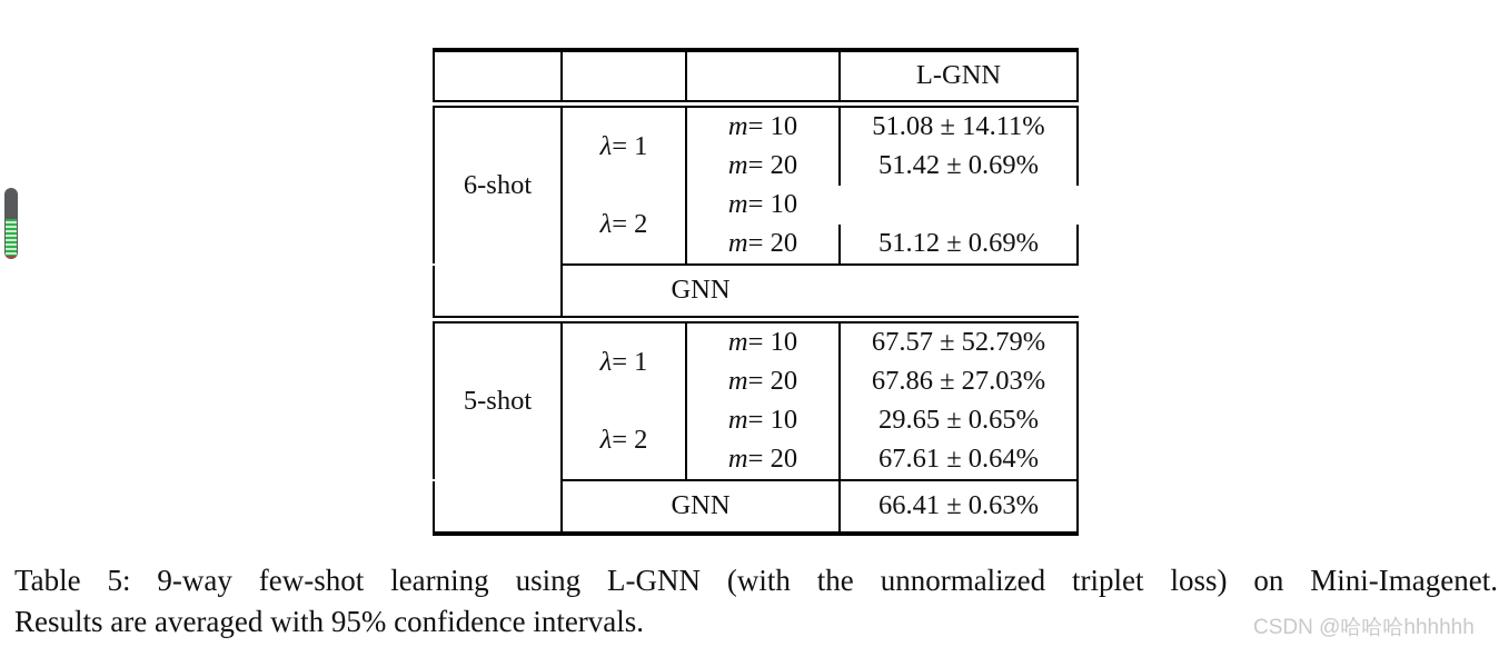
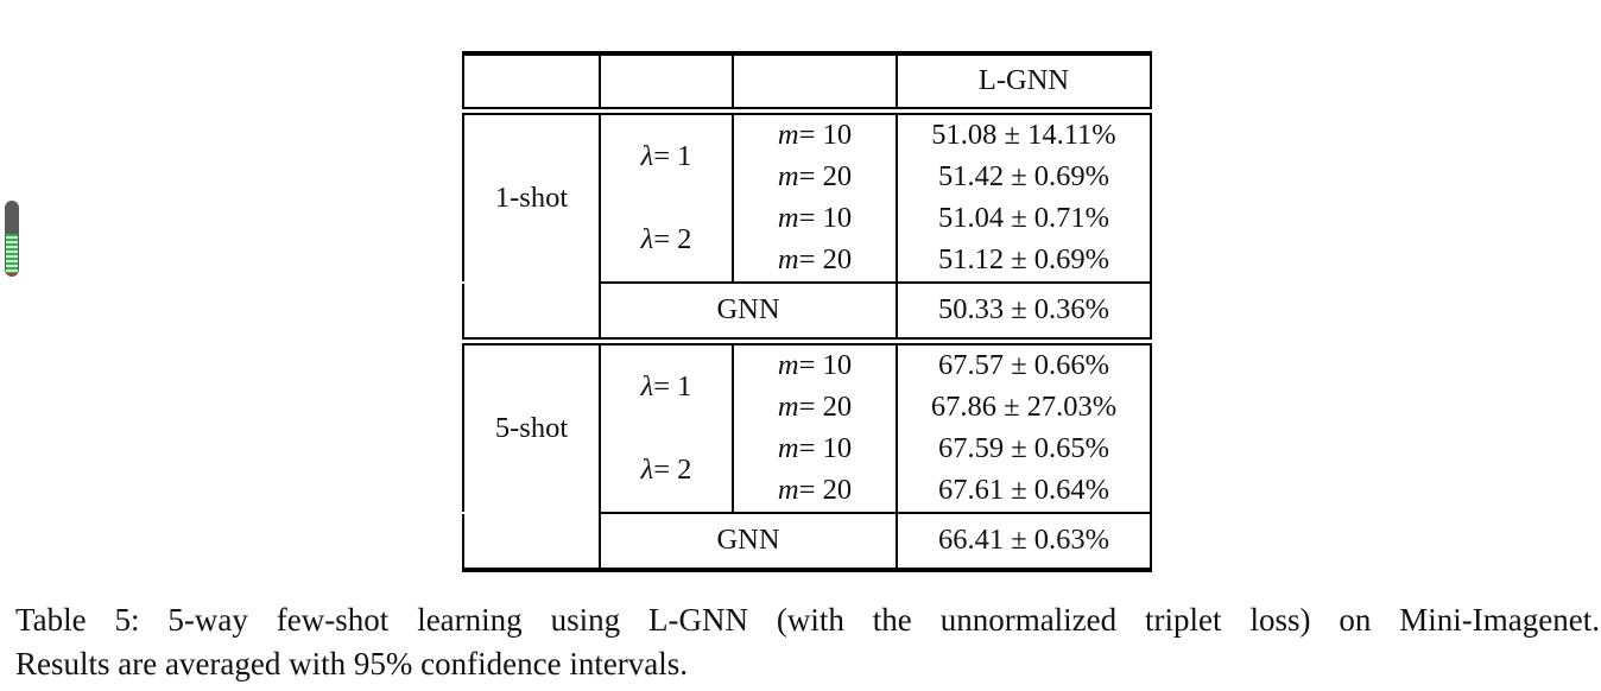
  L-GNN
- 6-shot
+ 1-shot
  λ
  = 1
  m
  = 10
  51.08 ± 14.11%
  m
  = 20
  51.42 ± 0.69%
  λ
  = 2
  m
  = 10
+ 51.04 ± 0.71%
  m
  = 20
  51.12 ± 0.69%
  GNN
+ 50.33 ± 0.36%
  5-shot
  λ
  = 1
  m
  = 10
- 67.57 ± 52.79%
+ 67.57 ± 0.66%
  m
  = 20
  67.86 ± 27.03%
  λ
  = 2
  m
  = 10
- 29.65 ± 0.65%
+ 67.59 ± 0.65%
  m
  = 20
  67.61 ± 0.64%
  GNN
  66.41 ± 0.63%
- Table 5: 9-way few-shot learning using L-GNN (with the unnormalized triplet loss) on Mini-Imagenet.
+ Table 5: 5-way few-shot learning using L-GNN (with the unnormalized triplet loss) on Mini-Imagenet.
  Results are averaged with 95% confidence intervals.
- CSDN @哈哈哈hhhhhh
